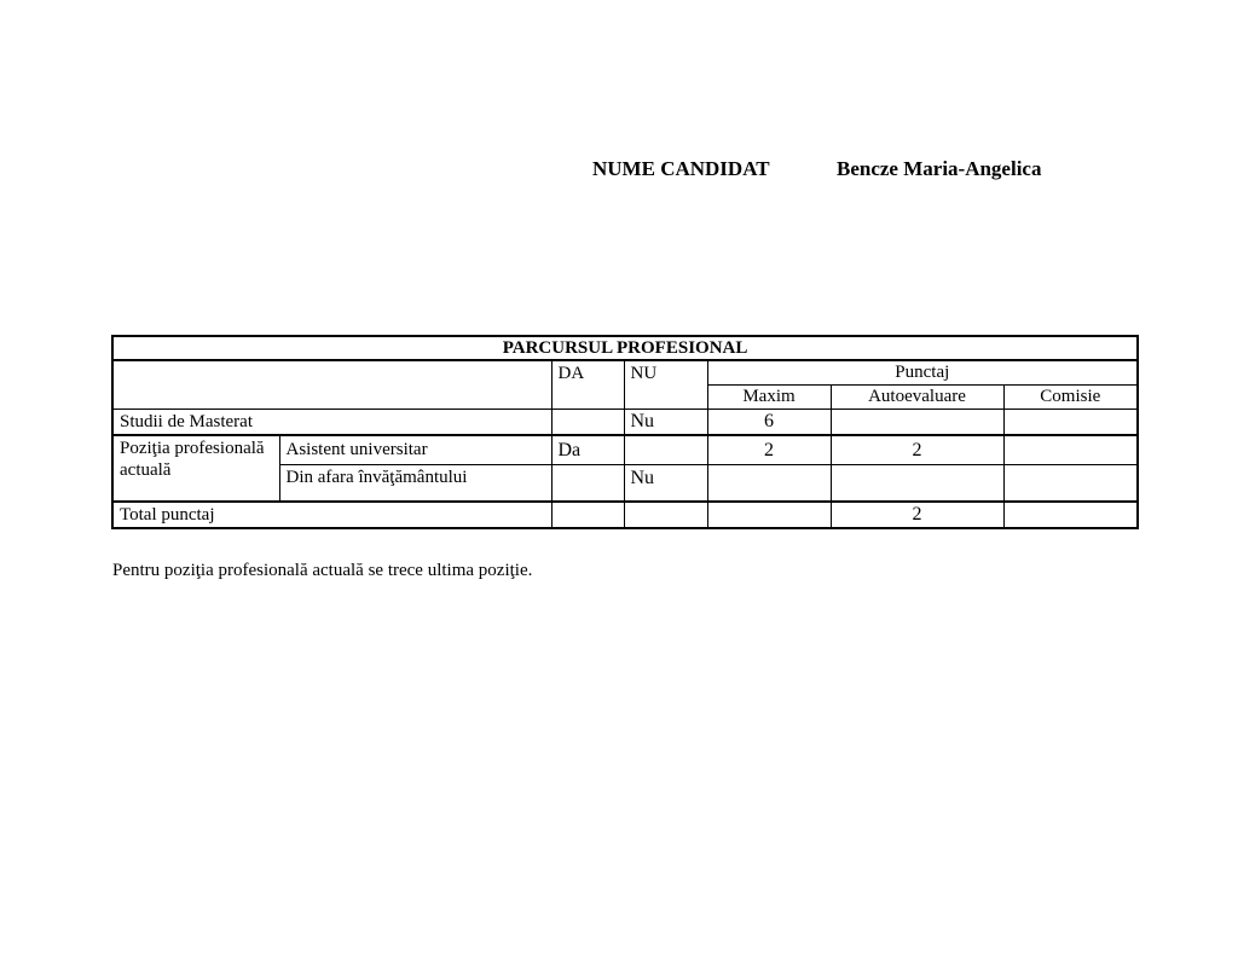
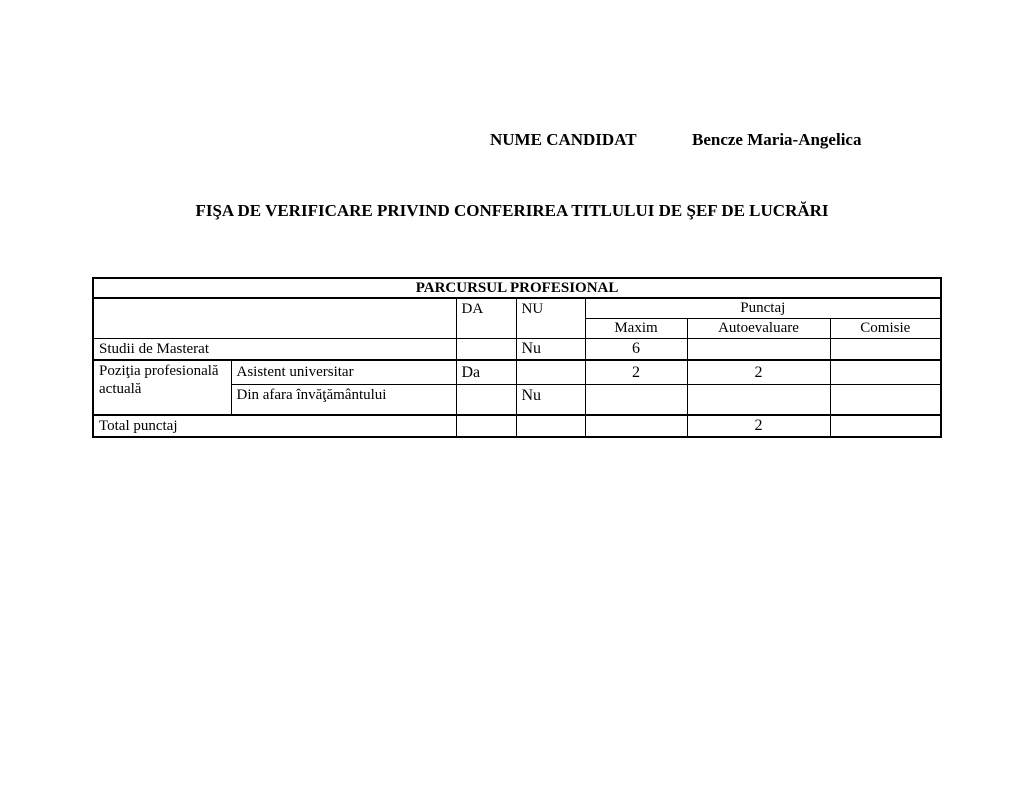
  NUME CANDIDAT
  Bencze Maria-Angelica
+ FIŞA DE VERIFICARE PRIVIND CONFERIREA TITLULUI DE ŞEF DE LUCRĂRI
  PARCURSUL PROFESIONAL
  	DA	NU	Punctaj
  Maxim	Autoevaluare	Comisie
  Studii de Masterat		Nu	6
  Poziţia profesională actuală	Asistent universitar	Da		2	2
  Din afara învăţământului		Nu
  Total punctaj				2
- Pentru poziţia profesională actuală se trece ultima poziţie.
